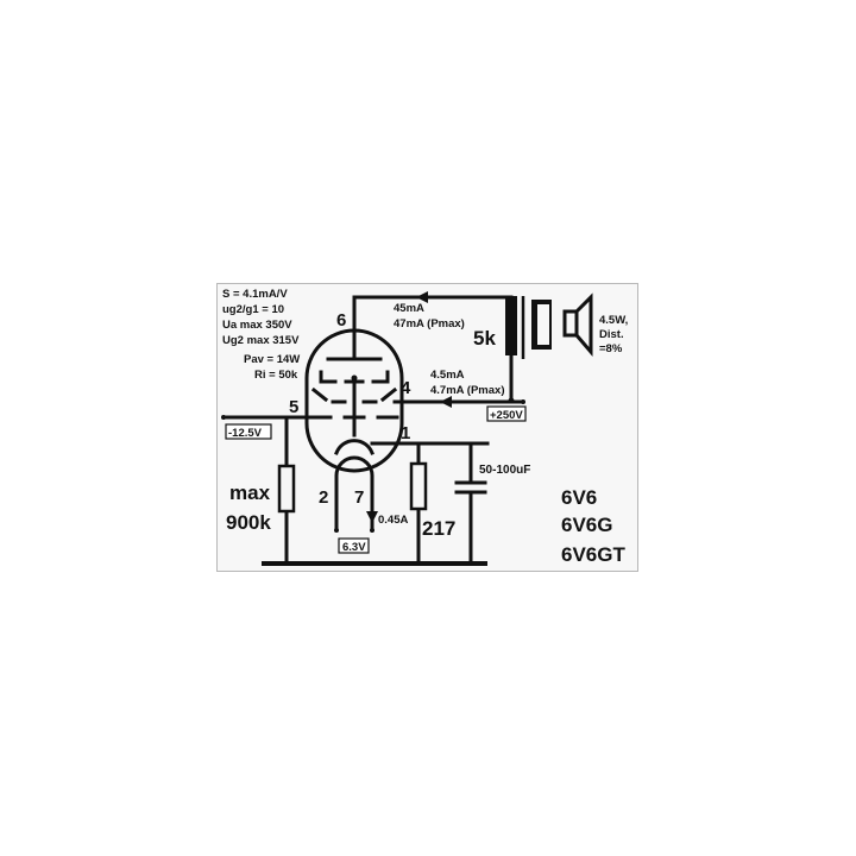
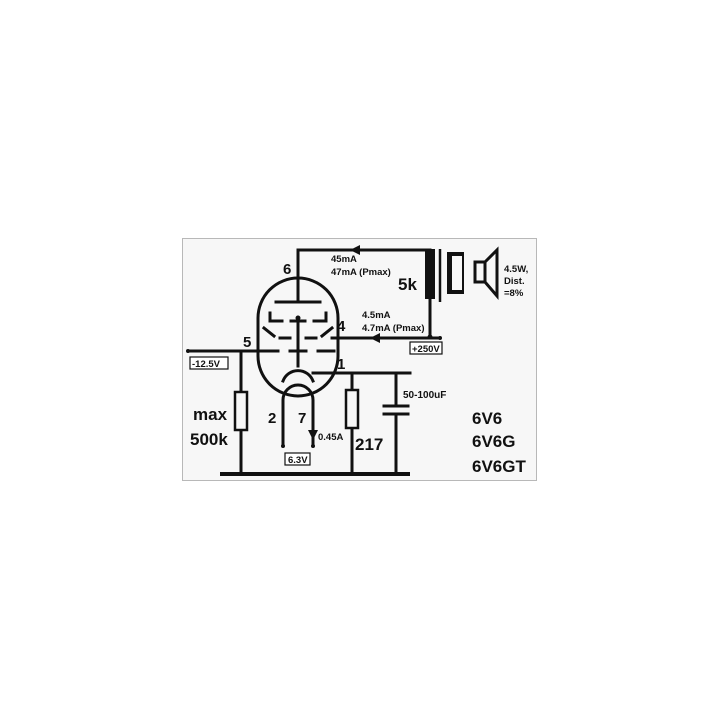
- S = 4.1mA/V
- ug2/g1 = 10
- Ua max 350V
- Ug2 max 315V
- Pav = 14W
- Ri = 50k
  6
  45mA
  47mA (Pmax)
  4
  4.5mA
  4.7mA (Pmax)
  5
  -12.5V
  max
- 900k
+ 500k
  1
  2
  7
  0.45A
  6.3V
  217
  50-100uF
  5k
  4.5W,
  Dist.
  =8%
  +250V
  6V6
  6V6G
  6V6GT
